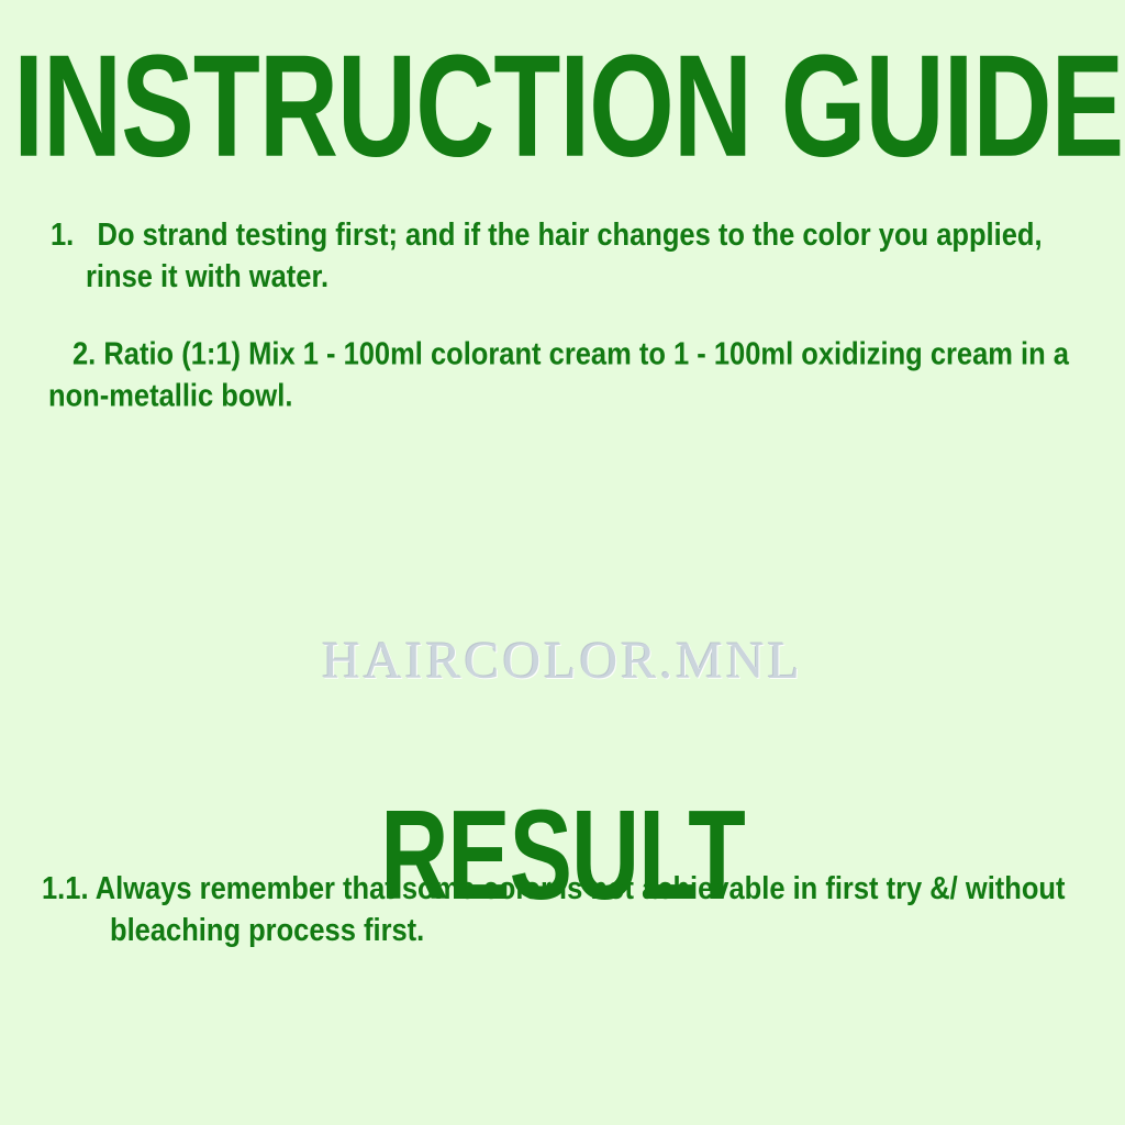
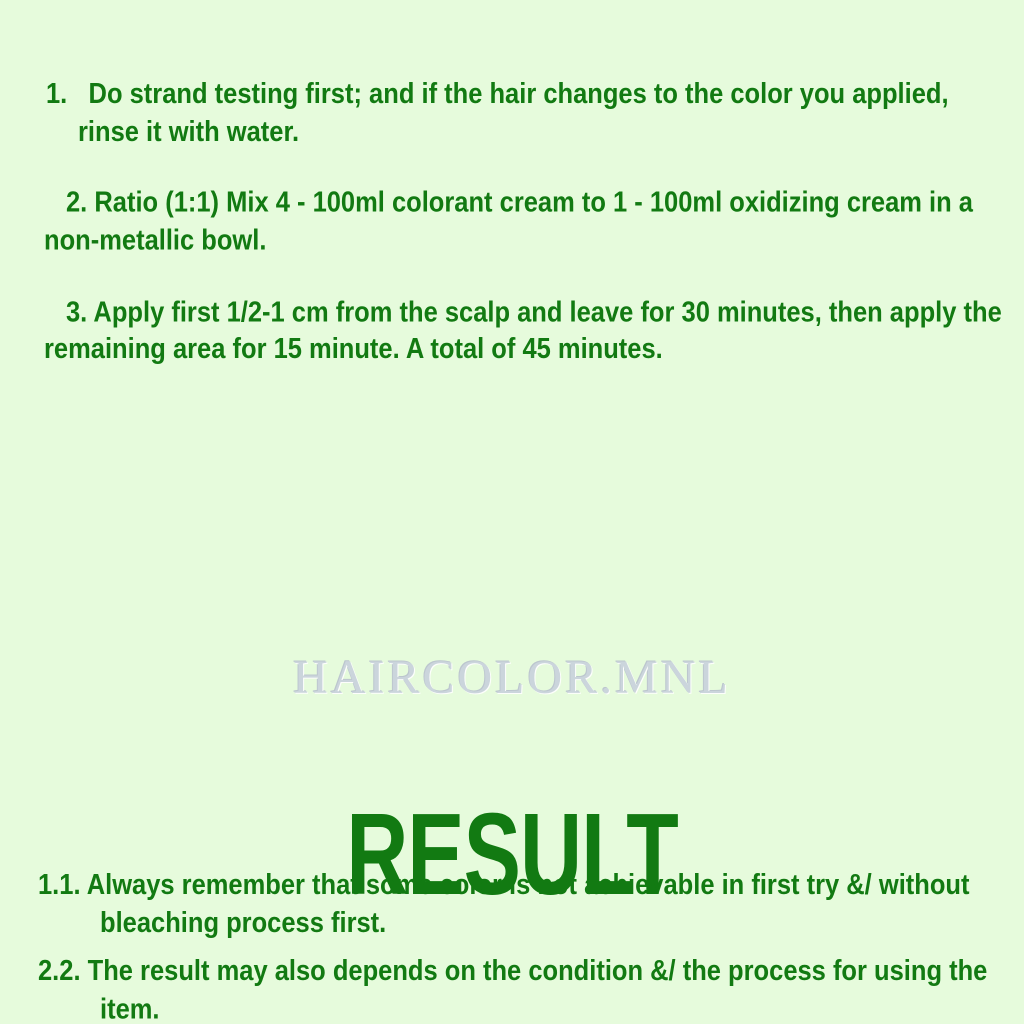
- INSTRUCTION GUIDE
  1. Do strand testing first; and if the hair changes to the color you applied, rinse it with water.
- 2. Ratio (1:1) Mix 1 - 100ml colorant cream to 1 - 100ml oxidizing cream in a non-metallic bowl.
+ 2. Ratio (1:1) Mix 4 - 100ml colorant cream to 1 - 100ml oxidizing cream in a non-metallic bowl.
+ 3. Apply first 1/2-1 cm from the scalp and leave for 30 minutes, then apply the remaining area for 15 minute. A total of 45 minutes.
  HAIRCOLOR.MNL
  RESULT
  1.1. Always remember that some color is not achievable in first try &/ without bleaching process first.
+ 2.2. The result may also depends on the condition &/ the process for using the item.
